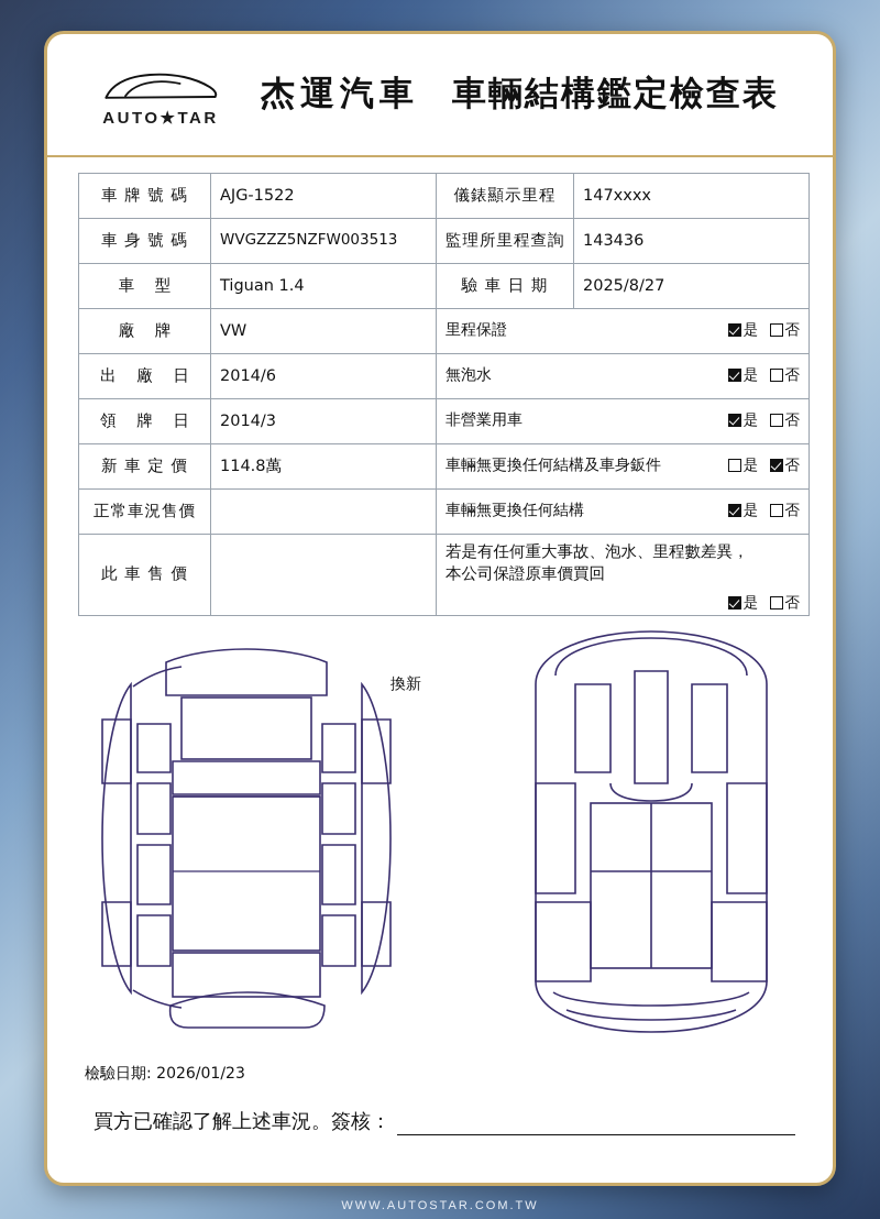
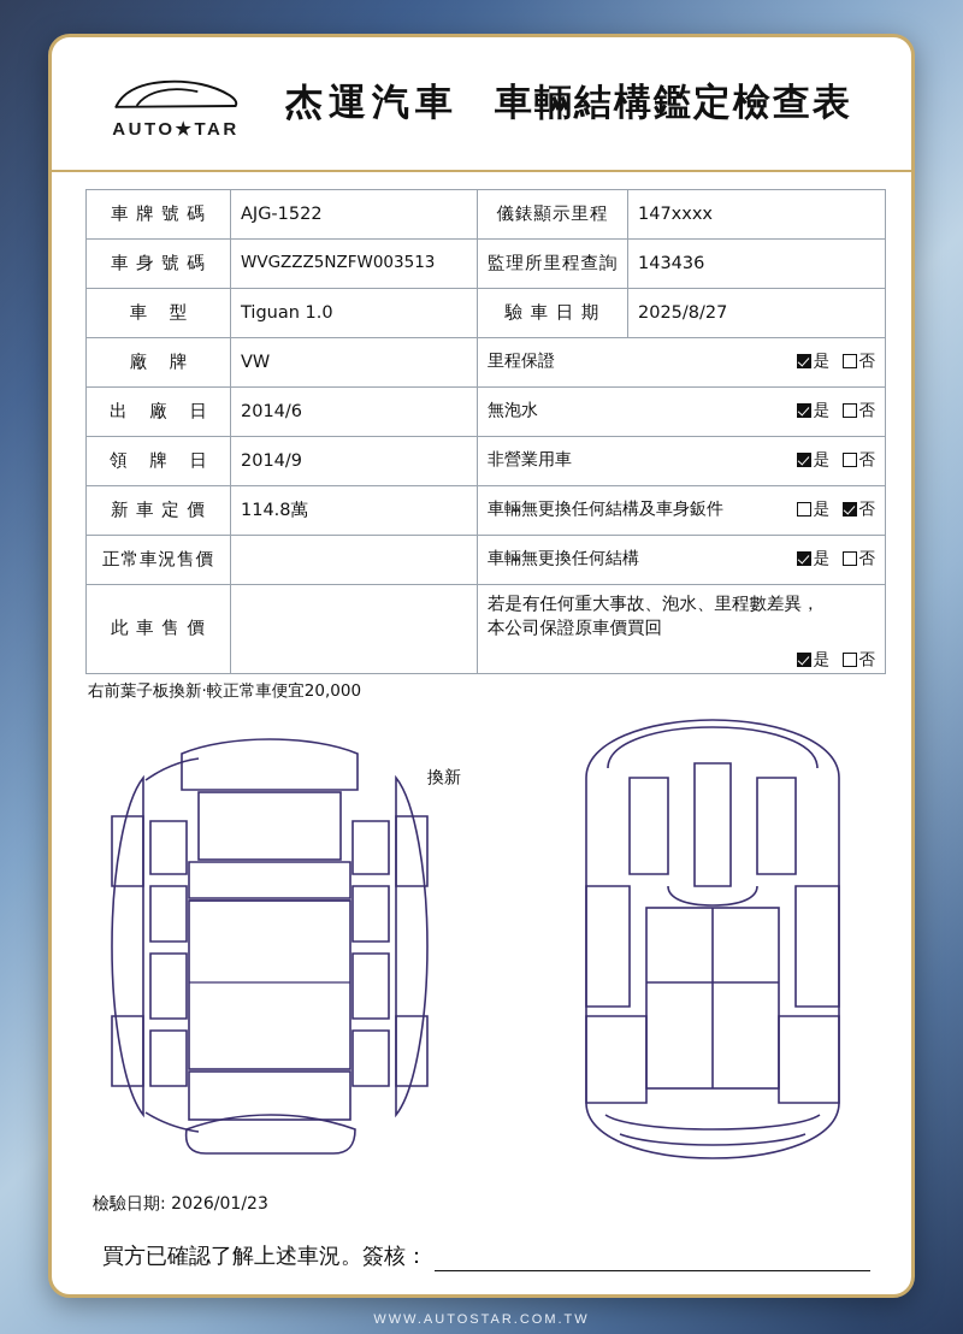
  AUTO★TAR
  杰運汽車
  車輛結構鑑定檢查表
  車 牌 號 碼	AJG-1522	儀錶顯示里程	147xxxx
  車 身 號 碼	WVGZZZ5NZFW003513	監理所里程查詢	143436
- 車 型	Tiguan 1.4	驗 車 日 期	2025/8/27
+ 車 型	Tiguan 1.0	驗 車 日 期	2025/8/27
  廠 牌	VW	里程保證 是 否
  出 廠 日	2014/6	無泡水 是 否
- 領 牌 日	2014/3	非營業用車 是 否
+ 領 牌 日	2014/9	非營業用車 是 否
  新 車 定 價	114.8萬	車輛無更換任何結構及車身鈑件 是 否
  正常車況售價		車輛無更換任何結構 是 否
  此 車 售 價		若是有任何重大事故、泡水、里程數差異， 本公司保證原車價買回 是 否
+ 右前葉子板換新‧較正常車便宜20,000
  換新
  檢驗日期: 2026/01/23
  買方已確認了解上述車況。簽核：
  WWW.AUTOSTAR.COM.TW
